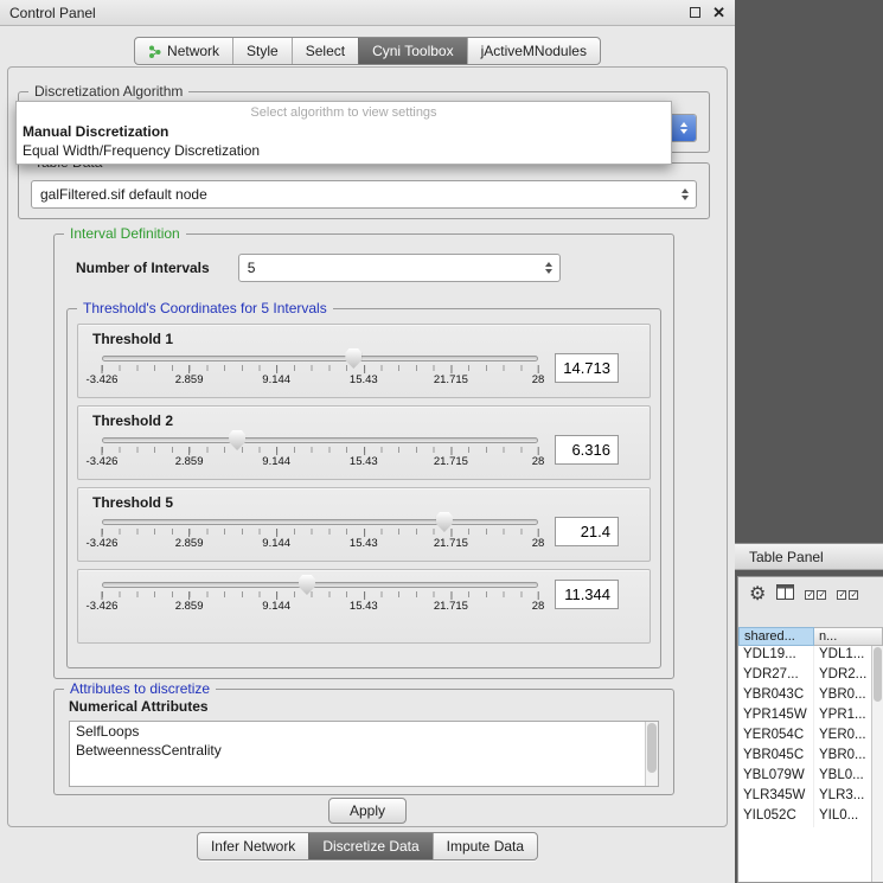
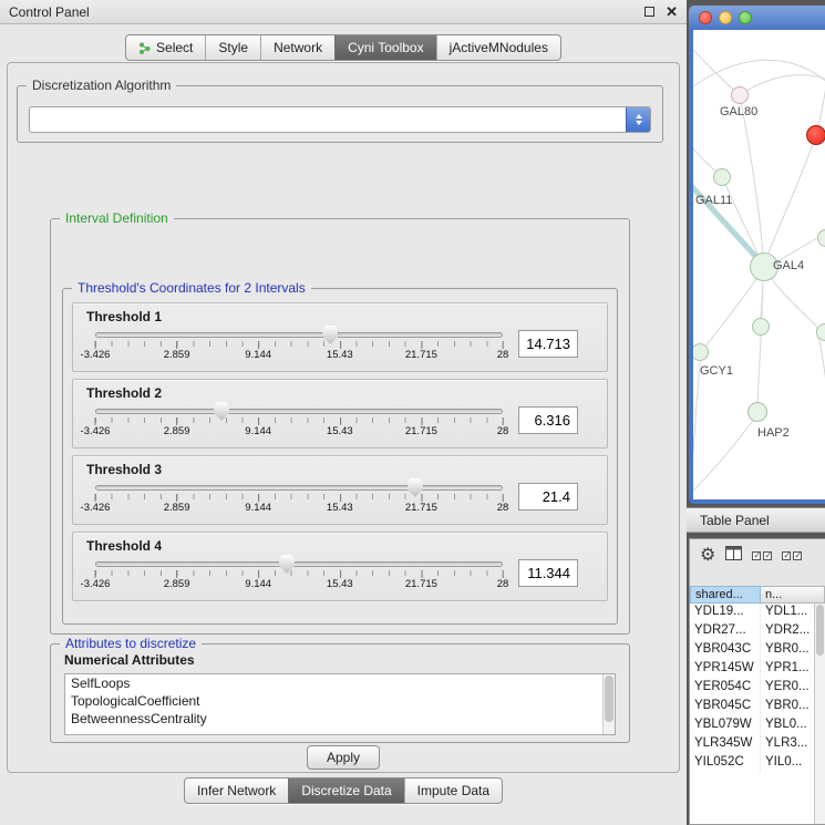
  Control Panel
  ✕
- Network
+ Select
  Style
- Select
+ Network
  Cyni Toolbox
  jActiveMNodules
  Discretization Algorithm
- Select algorithm to view settings
- Manual Discretization
- Equal Width/Frequency Discretization
- galFiltered.sif default node
  Interval Definition
- Number of Intervals
- 5
- Threshold's Coordinates for 5 Intervals
+ Threshold's Coordinates for 2 Intervals
  Threshold 1
  -3.426
  2.859
  9.144
  15.43
  21.715
  28
  14.713
  Threshold 2
  -3.426
  2.859
  9.144
  15.43
  21.715
  28
  6.316
- Threshold 5
+ Threshold 3
  -3.426
  2.859
  9.144
  15.43
  21.715
  28
  21.4
+ Threshold 4
  -3.426
  2.859
  9.144
  15.43
  21.715
  28
  11.344
  Attributes to discretize
  Numerical Attributes
  SelfLoops
+ TopologicalCoefficient
  BetweennessCentrality
  Apply
  Infer Network
  Discretize Data
  Impute Data
+ GAL80
+ GAL11
+ GAL4
+ GCY1
+ HAP2
  Table Panel
  ⚙
  shared...
  n...
  YDL19...
  YDL1...
  YDR27...
  YDR2...
  YBR043C
  YBR0...
  YPR145W
  YPR1...
  YER054C
  YER0...
  YBR045C
  YBR0...
  YBL079W
  YBL0...
  YLR345W
  YLR3...
  YIL052C
  YIL0...
